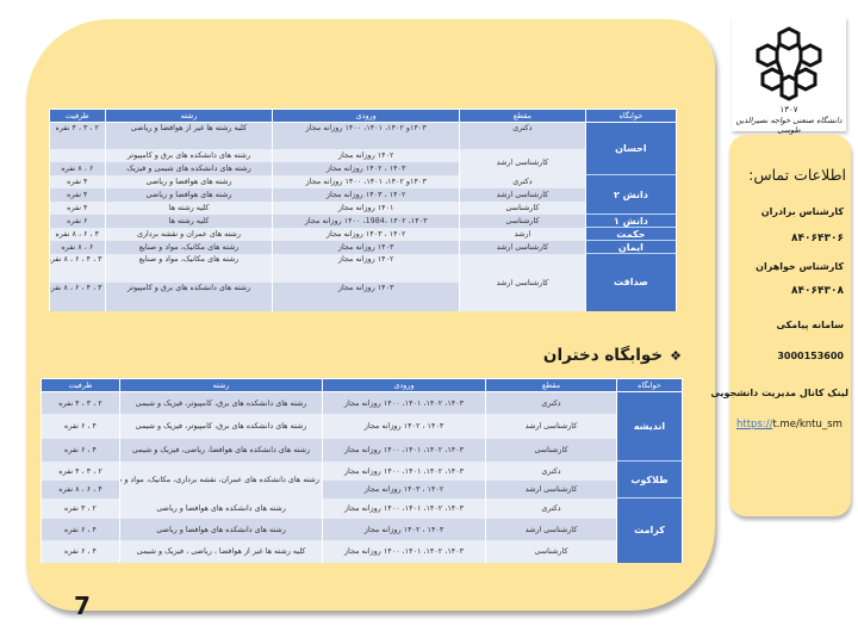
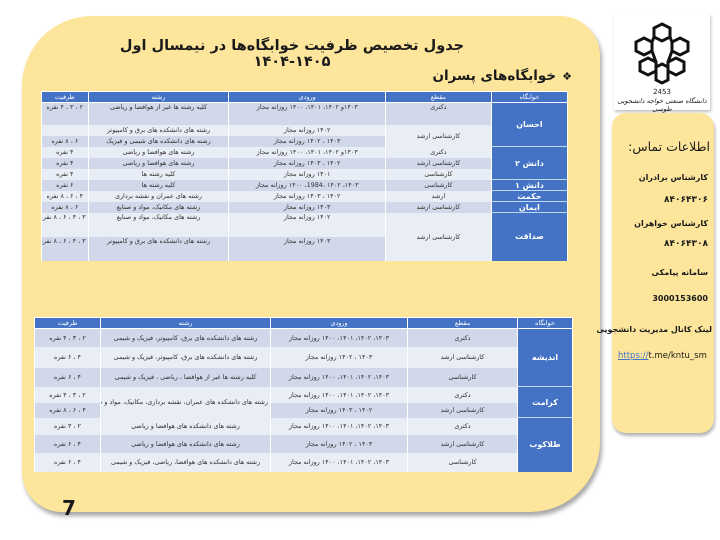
+ جدول تخصیص ظرفیت خوابگاه‌ها در نیمسال اول ۱۴۰۵-۱۴۰۴
+ ❖خوابگاه‌های پسران
  خوابگاه	مقطع	ورودی	رشته	ظرفیت
  احسان	دکتری	۱۴۰۳و ۱۴۰۲، ۱۴۰۱، ۱۴۰۰ روزانه مجاز	کلیه رشته ها غیر از هوافضا و ریاضی	۲ ، ۳ ، ۴ نفره
  کارشناسی ارشد	۱۴۰۲ روزانه مجاز	رشته های دانشکده های برق و کامپیوتر
  ۱۴۰۳ ، ۱۴۰۲ روزانه مجاز	رشته های دانشکده های شیمی و فیزیک	۶ ، ۸ نفره
  دانش ۲	دکتری	۱۴۰۳و ۱۴۰۲، ۱۴۰۱، ۱۴۰۰ روزانه مجاز	رشته های هوافضا و ریاضی	۴ نفره
  کارشناسی ارشد	۱۴۰۲ ، ۱۴۰۳ روزانه مجاز	رشته های هوافضا و ریاضی	۴ نفره
  کارشناسی	۱۴۰۱ روزانه مجاز	کلیه رشته ها	۴ نفره
  دانش ۱	کارشناسی	۱۴۰۳، ۱۴۰۲ ،1984، ۱۴۰۰ روزانه مجاز	کلیه رشته ها	۶ نفره
  حکمت	ارشد	۱۴۰۲ ، ۱۴۰۳ روزانه مجاز	رشته های عمران و نقشه برداری	۴ ، ۶ ، ۸ نفره
  ایمان	کارشناسی ارشد	۱۴۰۳ روزانه مجاز	رشته های مکانیک، مواد و صنایع	۶ ، ۸ نفره
  صداقت	کارشناسی ارشد	۱۴۰۲ روزانه مجاز	رشته های مکانیک، مواد و صنایع	۳ ، ۴ ، ۶ ، ۸ نفره
  ۱۴۰۳ روزانه مجاز	رشته های دانشکده های برق و کامپیوتر	۳ ، ۴ ، ۶ ، ۸ نفره
- ❖خوابگاه دختران
  خوابگاه	مقطع	ورودی	رشته	ظرفیت
  اندیشه	دکتری	۱۴۰۳، ۱۴۰۲، ۱۴۰۱، ۱۴۰۰ روزانه مجاز	رشته های دانشکده های برق، کامپیوتر، فیزیک و شیمی	۲ ، ۳ ، ۴ نفره
  کارشناسی ارشد	۱۴۰۳ ، ۱۴۰۲ روزانه مجاز	رشته های دانشکده های برق، کامپیوتر، فیزیک و شیمی	۴ ، ۶ نفره
- کارشناسی	۱۴۰۳، ۱۴۰۲، ۱۴۰۱، ۱۴۰۰ روزانه مجاز	رشته های دانشکده های هوافضا، ریاضی، فیزیک و شیمی	۴ ، ۶ نفره
+ کارشناسی	۱۴۰۳، ۱۴۰۲، ۱۴۰۱، ۱۴۰۰ روزانه مجاز	کلیه رشته ها غیر از هوافضا ، ریاضی ، فیزیک و شیمی	۴ ، ۶ نفره
- طلاکوب	دکتری	۱۴۰۳، ۱۴۰۲، ۱۴۰۱، ۱۴۰۰ روزانه مجاز	رشته های دانشکده های عمران، نقشه برداری، مکانیک، مواد و	۲ ، ۳ ، ۴ نفره
+ کرامت	دکتری	۱۴۰۳، ۱۴۰۲، ۱۴۰۱، ۱۴۰۰ روزانه مجاز	رشته های دانشکده های عمران، نقشه برداری، مکانیک، مواد و	۲ ، ۳ ، ۴ نفره
  کارشناسی ارشد	۱۴۰۲ ، ۱۴۰۳ روزانه مجاز	۴ ، ۶ ، ۸ نفره
- کرامت	دکتری	۱۴۰۳، ۱۴۰۲، ۱۴۰۱، ۱۴۰۰ روزانه مجاز	رشته های دانشکده های هوافضا و ریاضی	۲ ، ۳ نفره
+ طلاکوب	دکتری	۱۴۰۳، ۱۴۰۲، ۱۴۰۱، ۱۴۰۰ روزانه مجاز	رشته های دانشکده های هوافضا و ریاضی	۲ ، ۳ نفره
  کارشناسی ارشد	۱۴۰۳ ، ۱۴۰۲ روزانه مجاز	رشته های دانشکده های هوافضا و ریاضی	۴ ، ۶ نفره
- کارشناسی	۱۴۰۳، ۱۴۰۲، ۱۴۰۱، ۱۴۰۰ روزانه مجاز	کلیه رشته ها غیر از هوافضا ، ریاضی ، فیزیک و شیمی	۴ ، ۶ نفره
+ کارشناسی	۱۴۰۳، ۱۴۰۲، ۱۴۰۱، ۱۴۰۰ روزانه مجاز	رشته های دانشکده های هوافضا، ریاضی، فیزیک و شیمی	۴ ، ۶ نفره
  7
- ۱۳۰۷
+ 2453
- دانشگاه صنعتی خواجه نصیرالدین طوسی
+ دانشگاه صنعتی خواجه دانشجویی طوسی
  اطلاعات تماس:
  کارشناس برادران
  ۸۴۰۶۴۳۰۶
  کارشناس خواهران
  ۸۴۰۶۴۳۰۸
  سامانه پیامکی
  3000153600
  لینک کانال مدیریت دانشجویی
  https://t.me/kntu_sm
